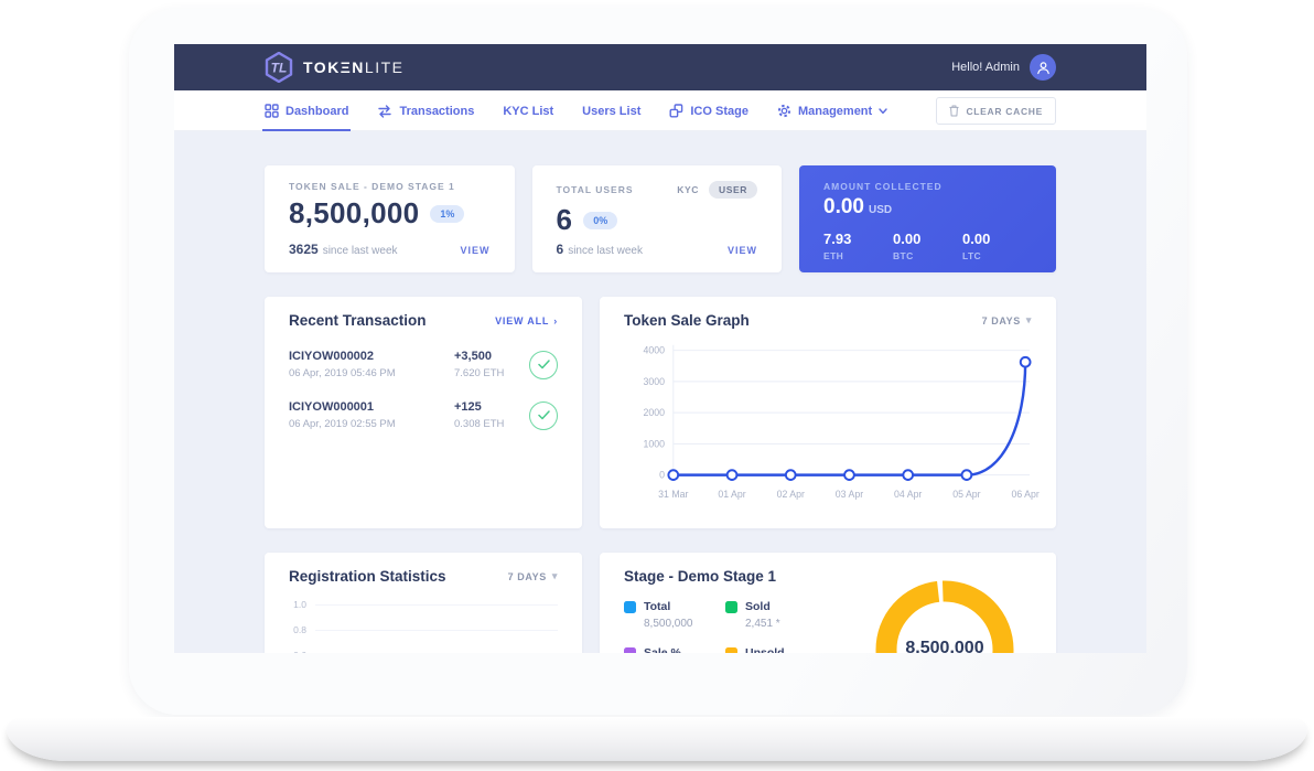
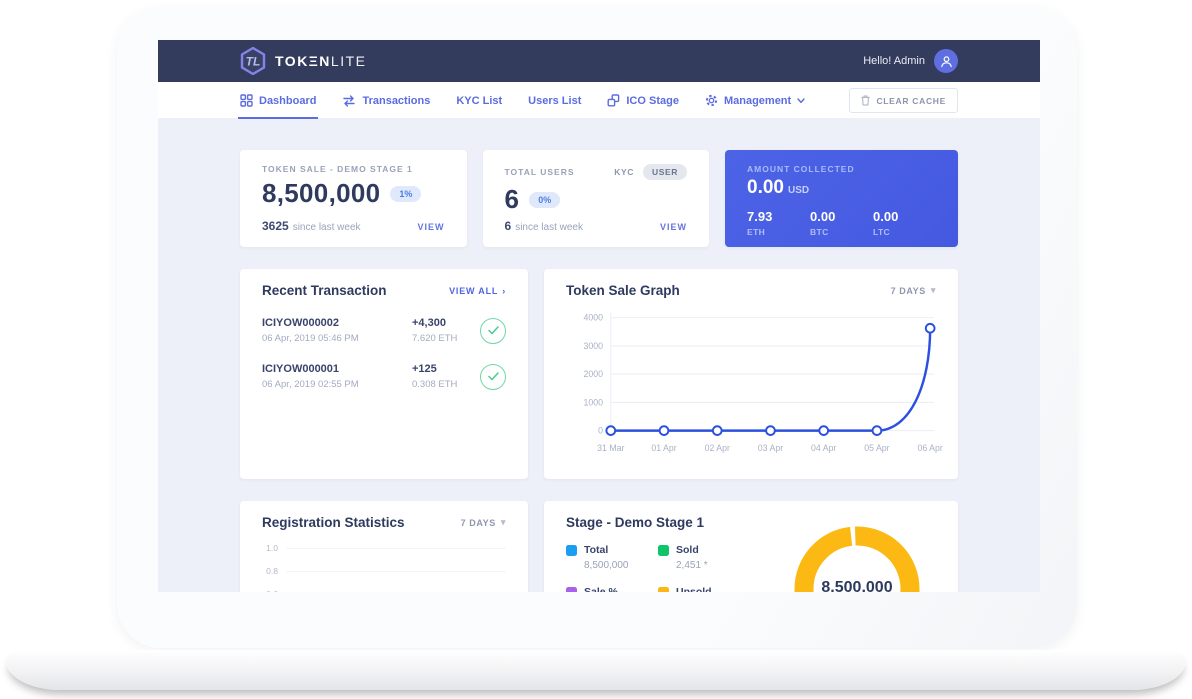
  TL
  TOKΞNLITE
  Hello! Admin
  Dashboard
  Transactions
  KYC List
  Users List
  ICO Stage
  Management
  CLEAR CACHE
  TOKEN SALE - DEMO STAGE 1
  8,500,000
  1%
  3625 since last week
  VIEW
  TOTAL USERS
  KYC
  USER
  6
  0%
  6 since last week
  VIEW
  AMOUNT COLLECTED
  0.00 USD
  7.93
  ETH
  0.00
  BTC
  0.00
  LTC
  Recent Transaction
  VIEW ALL
  ›
  ICIYOW000002
  06 Apr, 2019 05:46 PM
- +3,500
+ +4,300
  7.620 ETH
  ICIYOW000001
  06 Apr, 2019 02:55 PM
  +125
  0.308 ETH
  Token Sale Graph
  7 DAYS
  ▾
  0
  1000
  2000
  3000
  4000
  31 Mar
  01 Apr
  02 Apr
  03 Apr
  04 Apr
  05 Apr
  06 Apr
  Registration Statistics
  7 DAYS
  ▾
  1.0
  0.8
  Stage - Demo Stage 1
  Total
  8,500,000
  Sold
  2,451 *
  8,500,000
